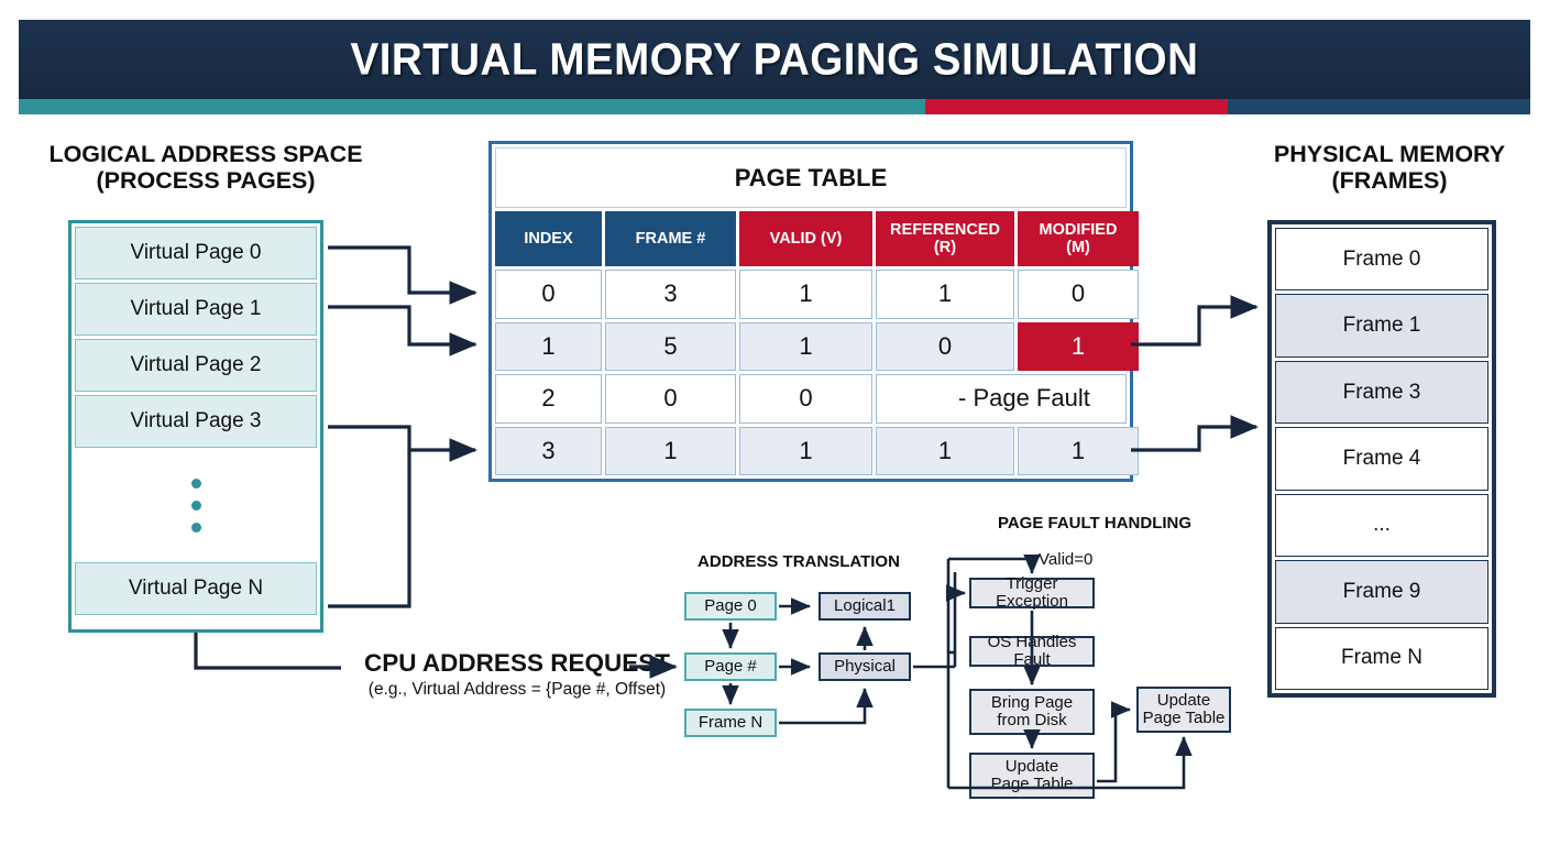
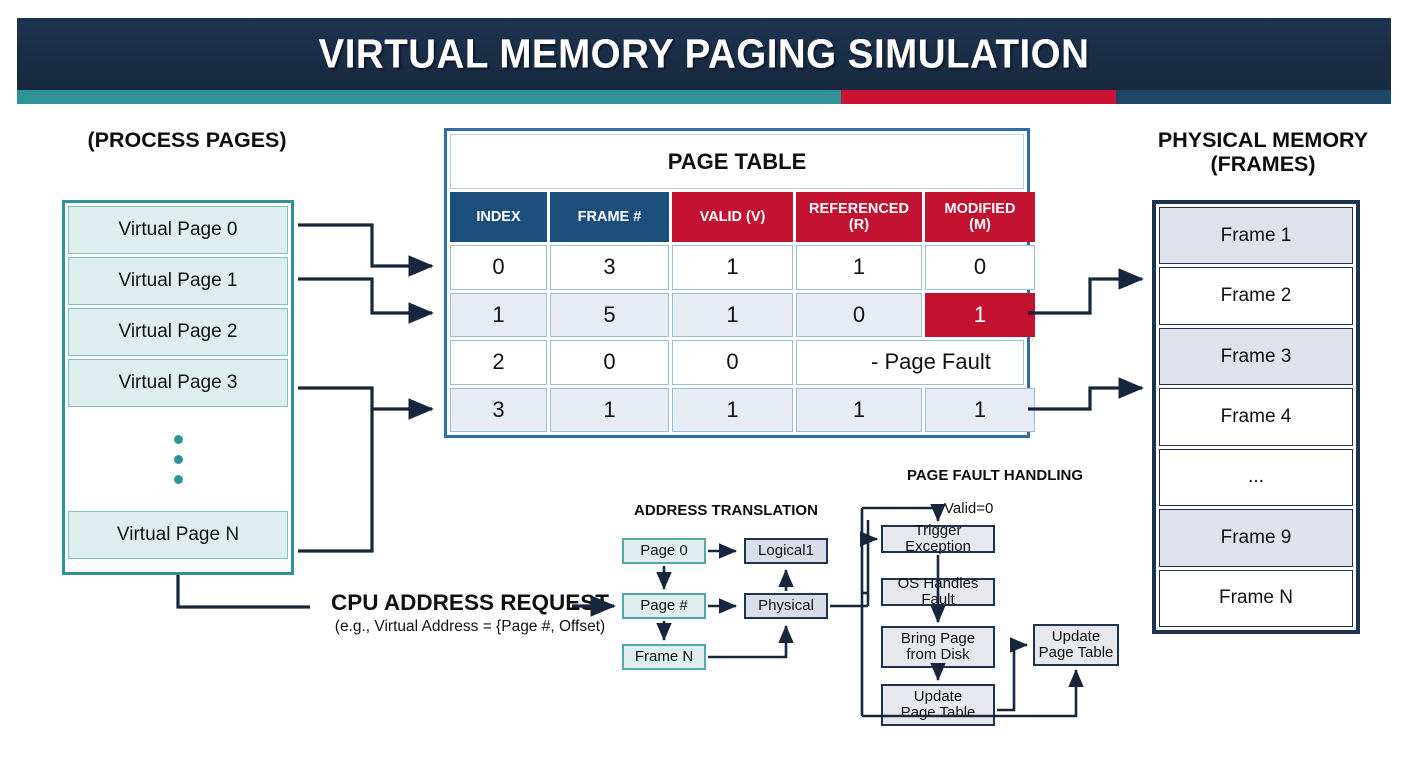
  VIRTUAL MEMORY PAGING SIMULATION
- LOGICAL ADDRESS SPACE
  (PROCESS PAGES)
  PHYSICAL MEMORY
  (FRAMES)
  ADDRESS TRANSLATION
  PAGE FAULT HANDLING
  Virtual Page 0
  Virtual Page 1
  Virtual Page 2
  Virtual Page 3
  Virtual Page N
  PAGE TABLE
  INDEX
  FRAME #
  VALID (V)
  REFERENCED
  (R)
  MODIFIED
  (M)
  0
  3
  1
  1
  0
  1
  5
  1
  0
  1
  2
  0
  0
  - Page Fault
  3
  1
  1
  1
  1
- Frame 0
  Frame 1
+ Frame 2
  Frame 3
  Frame 4
  ...
  Frame 9
  Frame N
  CPU ADDRESS REQUEST
  (e.g., Virtual Address = {Page #, Offset)
  Page 0
  Page #
  Frame N
  Logical1
  Physical
  Valid=0
  Trigger Exception
  OS Hndles Fault
  Bring Page
  from Disk
  Update
  Page Table
  Update
  Page Table
